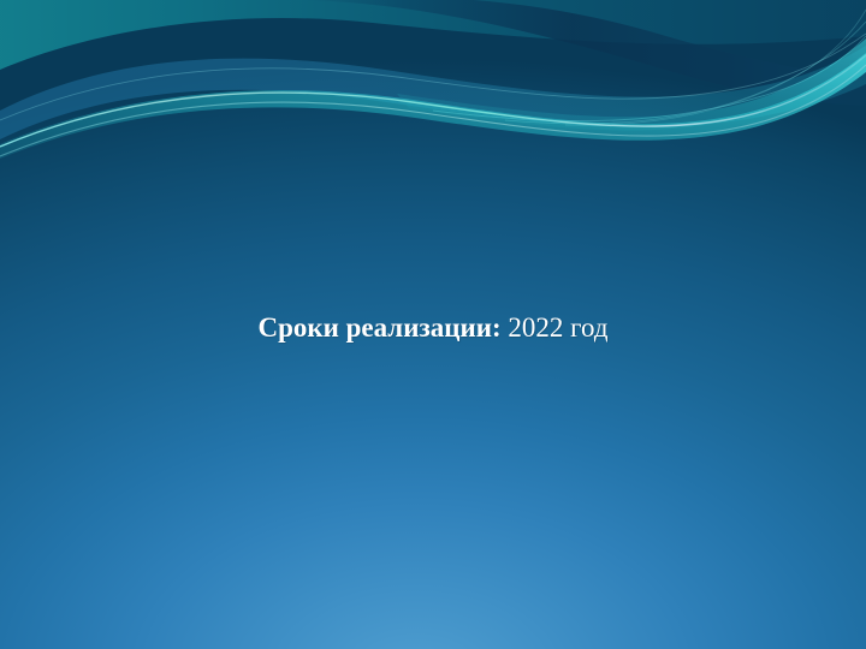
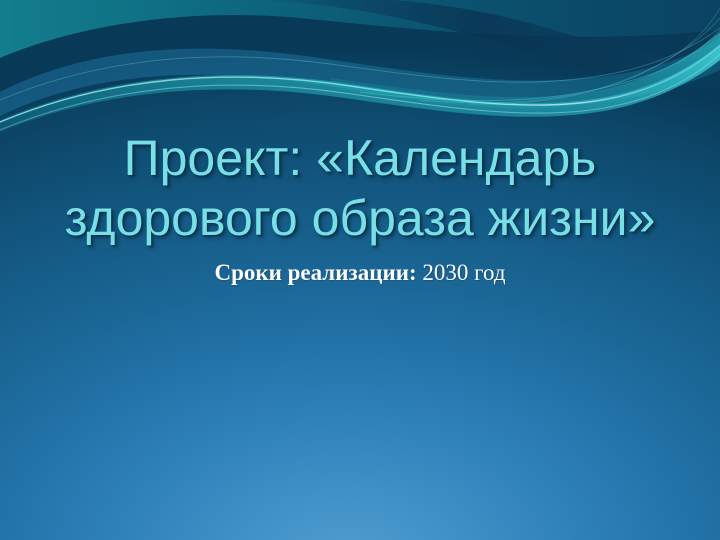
+ Проект: «Календарь
+ здорового образа жизни»
- Сроки реализации: 2022 год
+ Сроки реализации: 2030 год
